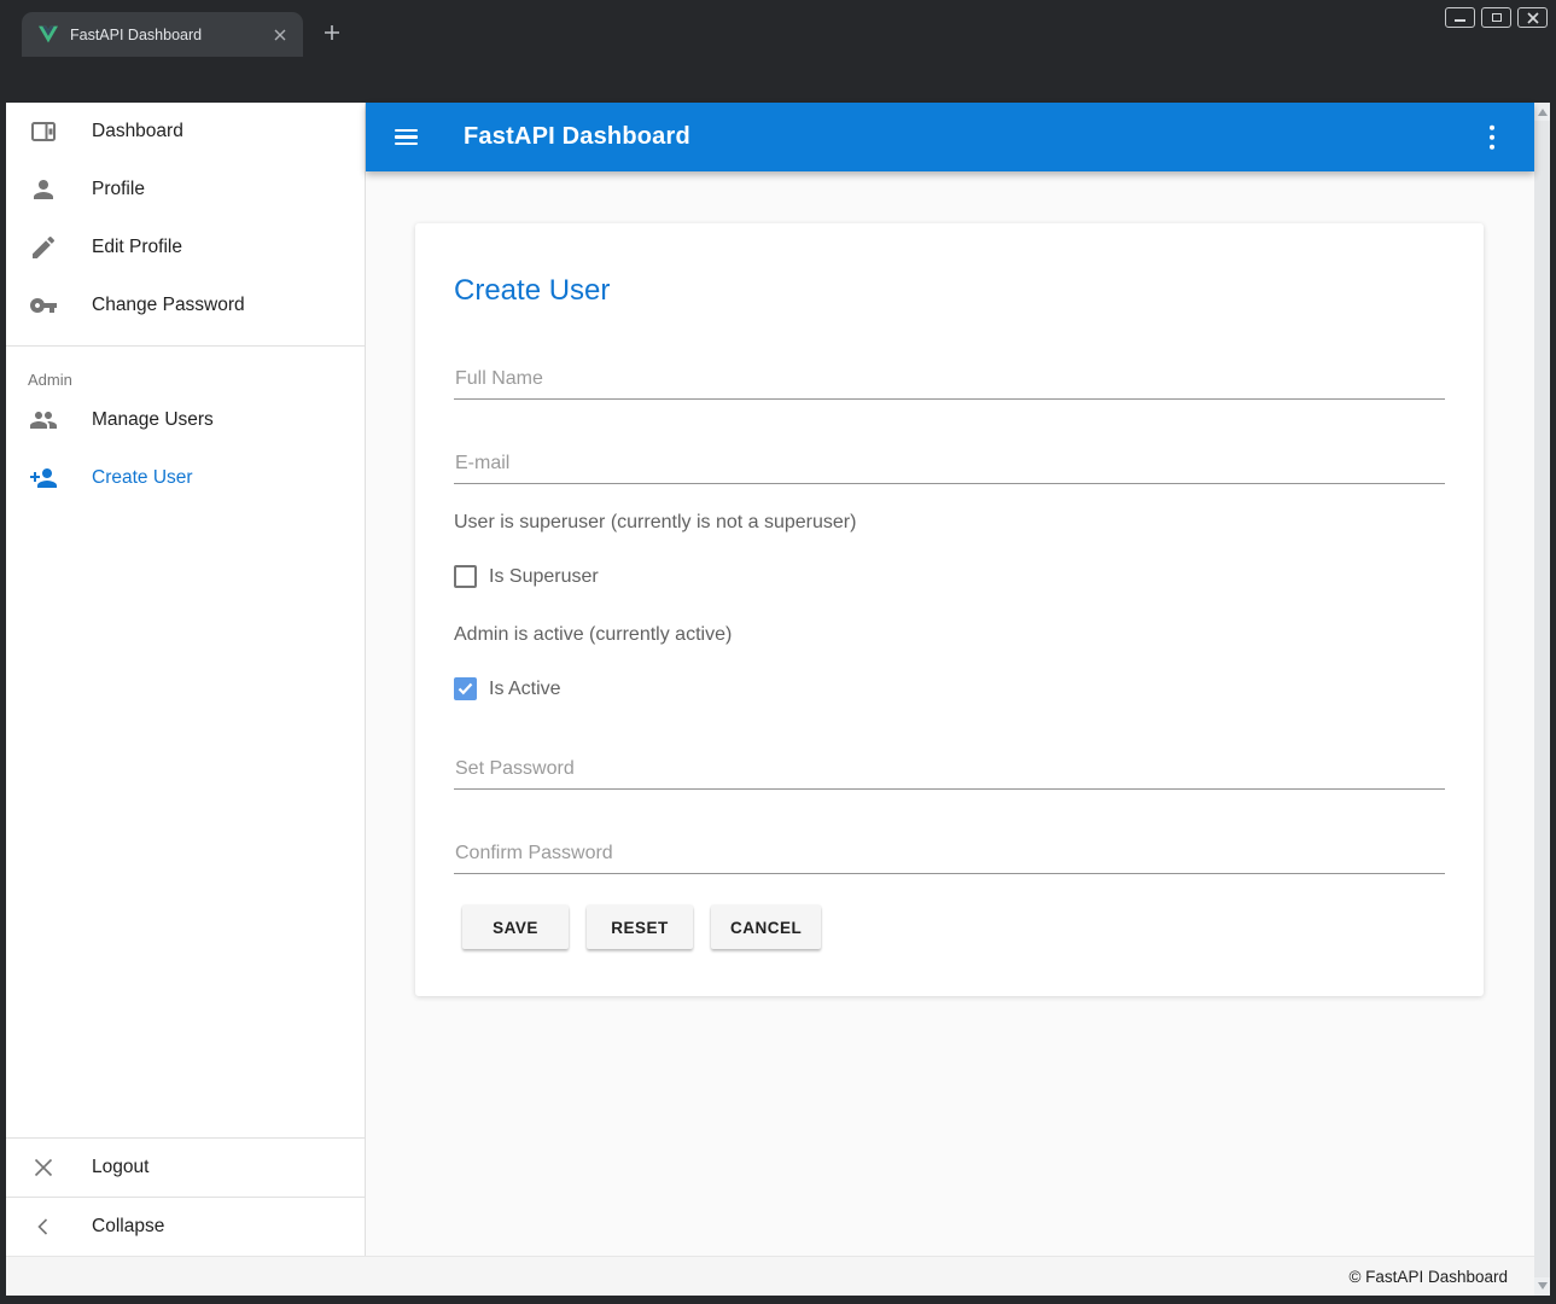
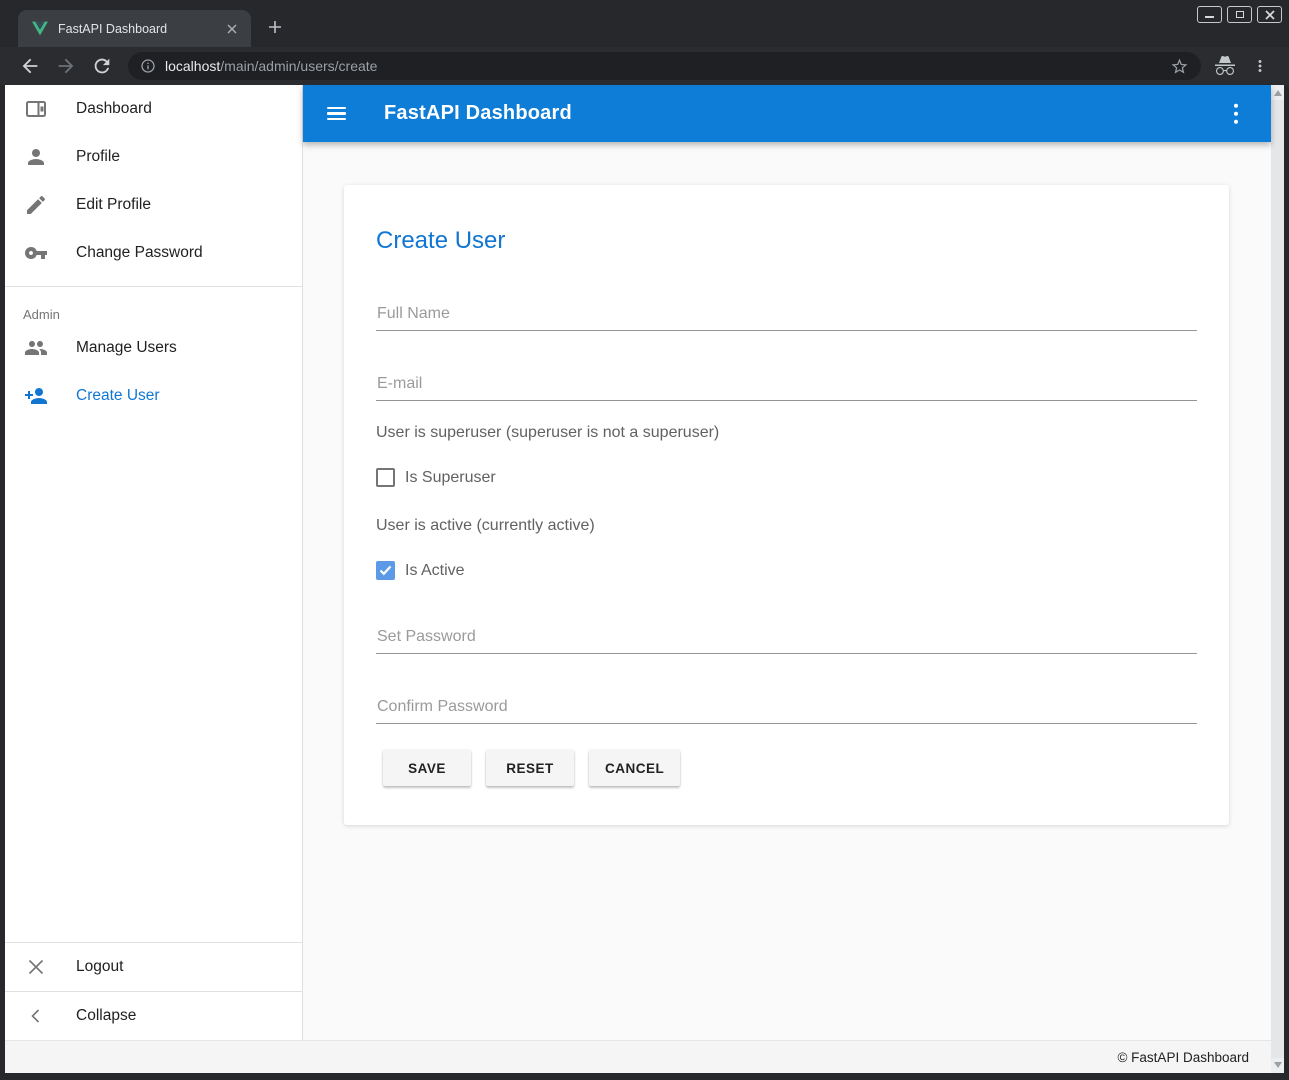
  FastAPI Dashboard
+ localhost/main/admin/users/create
  Dashboard
  Profile
  Edit Profile
  Change Password
  Admin
  Manage Users
  Create User
  Logout
  Collapse
  FastAPI Dashboard
  Create User
  Full Name
  E-mail
- User is superuser (currently is not a superuser)
+ User is superuser (superuser is not a superuser)
  Is Superuser
- Admin is active (currently active)
+ User is active (currently active)
  Is Active
  Set Password
  Confirm Password
  SAVE
  RESET
  CANCEL
  © FastAPI Dashboard
